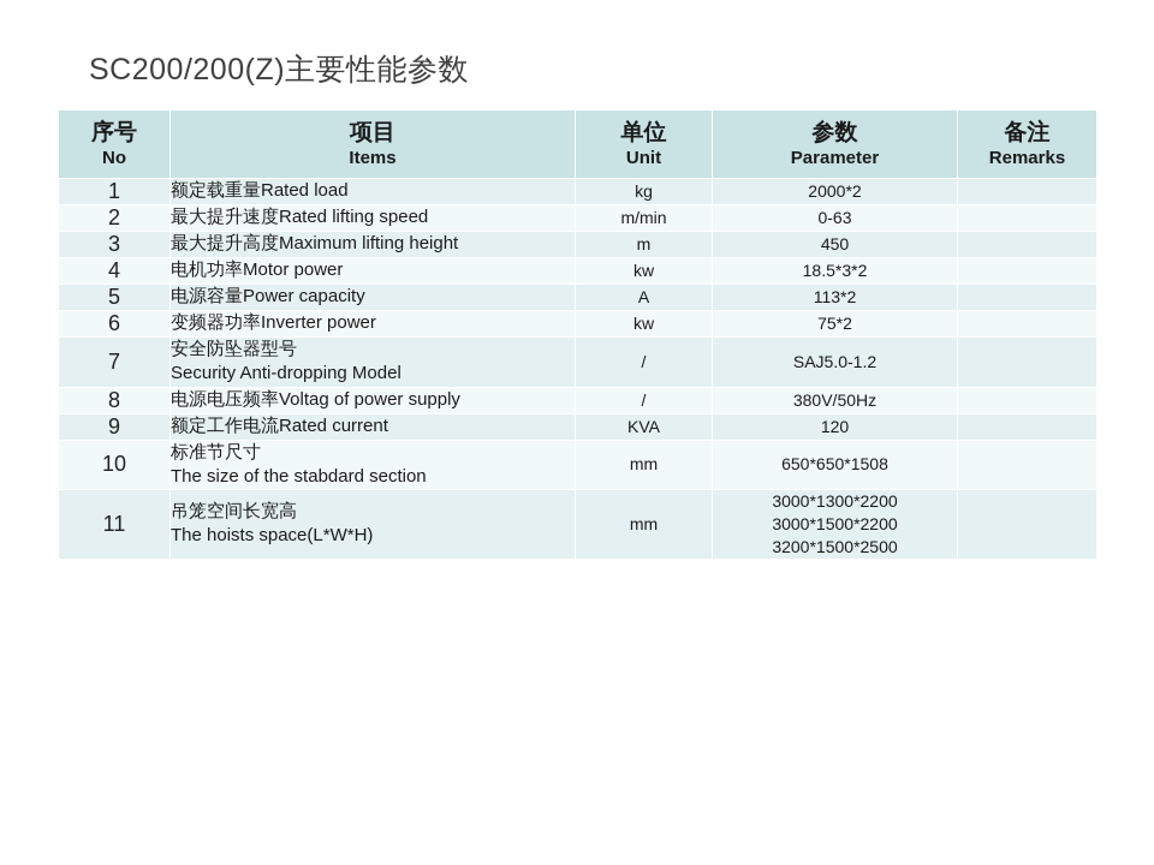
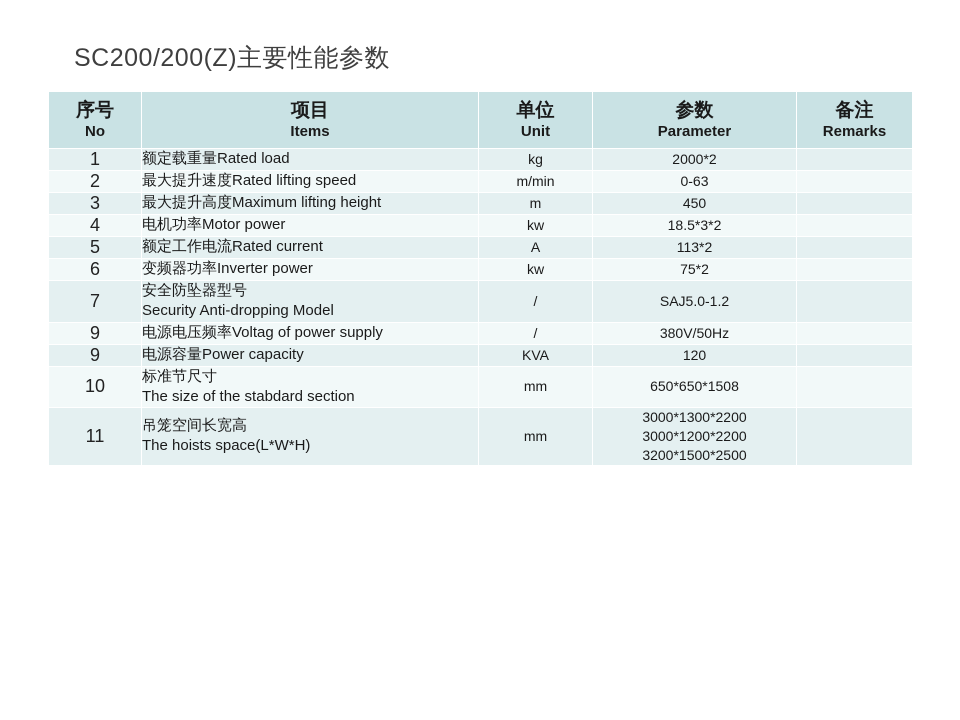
  SC200/200(Z)主要性能参数
  序号 No	项目 Items	单位 Unit	参数 Parameter	备注 Remarks
  1	额定载重量Rated load	kg	2000*2
  2	最大提升速度Rated lifting speed	m/min	0-63
  3	最大提升高度Maximum lifting height	m	450
  4	电机功率Motor power	kw	18.5*3*2
- 5	电源容量Power capacity	A	113*2
+ 5	额定工作电流Rated current	A	113*2
  6	变频器功率Inverter power	kw	75*2
  7	安全防坠器型号Security Anti-dropping Model	/	SAJ5.0-1.2
- 8	电源电压频率Voltag of power supply	/	380V/50Hz
+ 9	电源电压频率Voltag of power supply	/	380V/50Hz
- 9	额定工作电流Rated current	KVA	120
+ 9	电源容量Power capacity	KVA	120
  10	标准节尺寸The size of the stabdard section	mm	650*650*1508
- 11	吊笼空间长宽高The hoists space(L*W*H)	mm	3000*1300*22003000*1500*22003200*1500*2500
+ 11	吊笼空间长宽高The hoists space(L*W*H)	mm	3000*1300*22003000*1200*22003200*1500*2500
